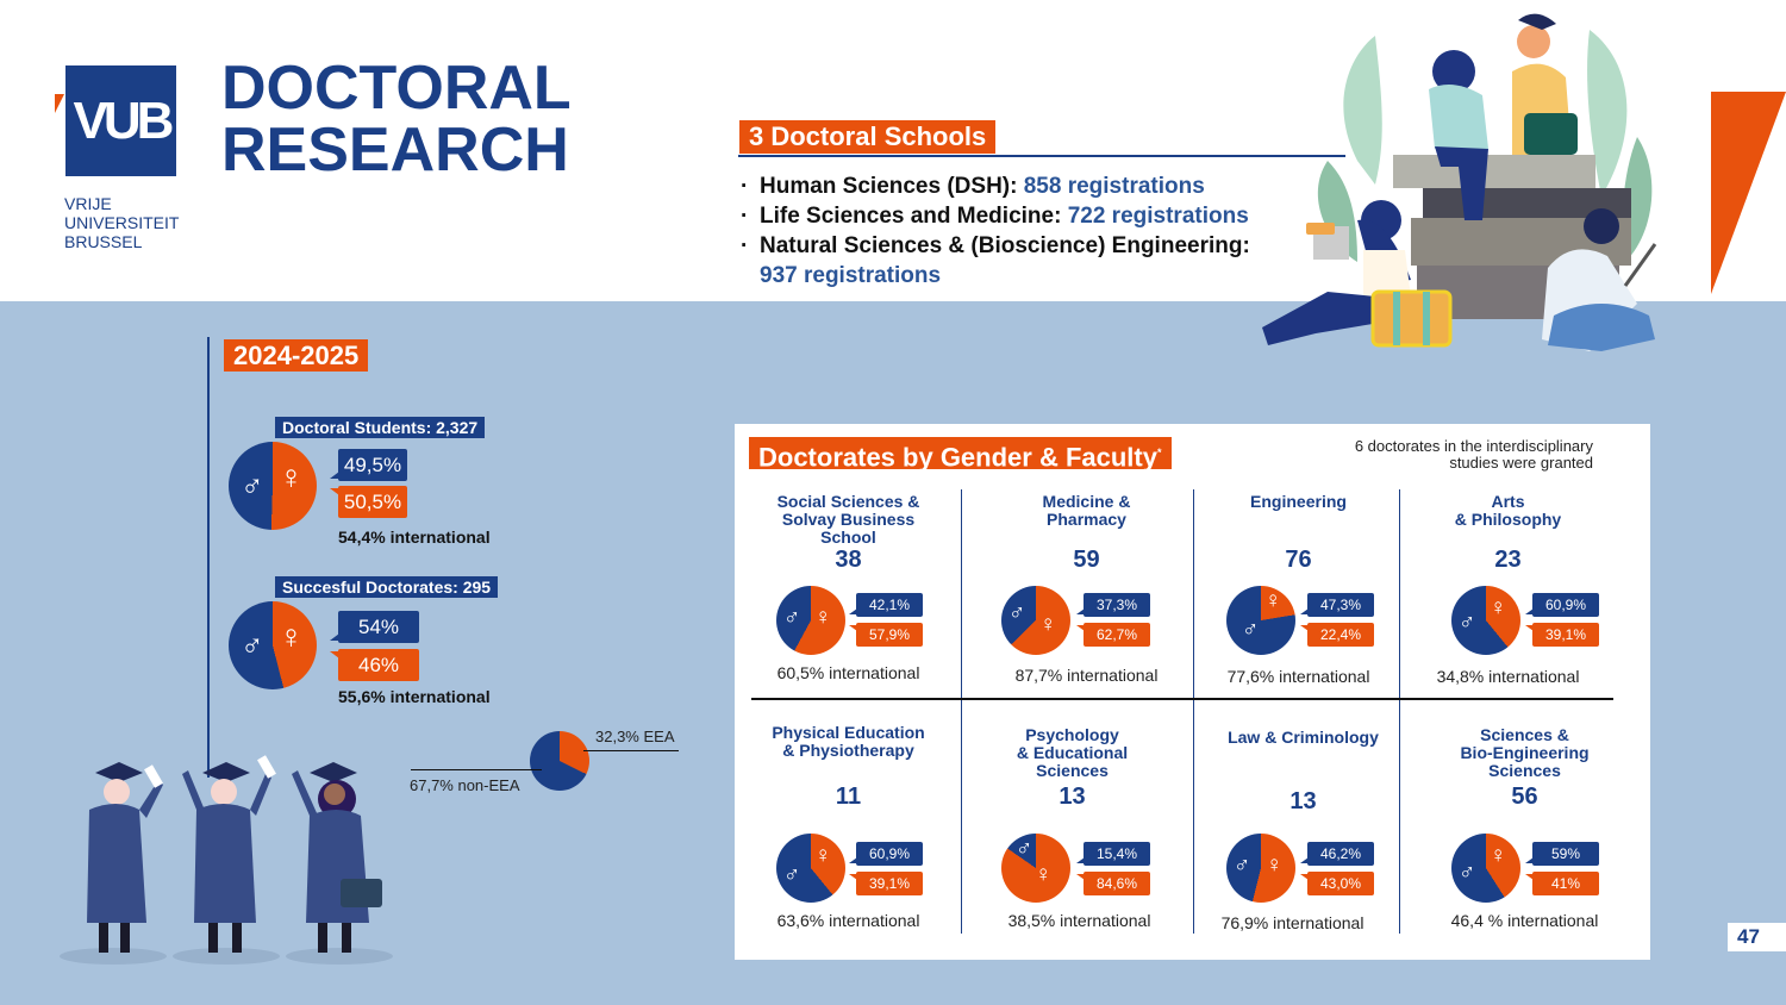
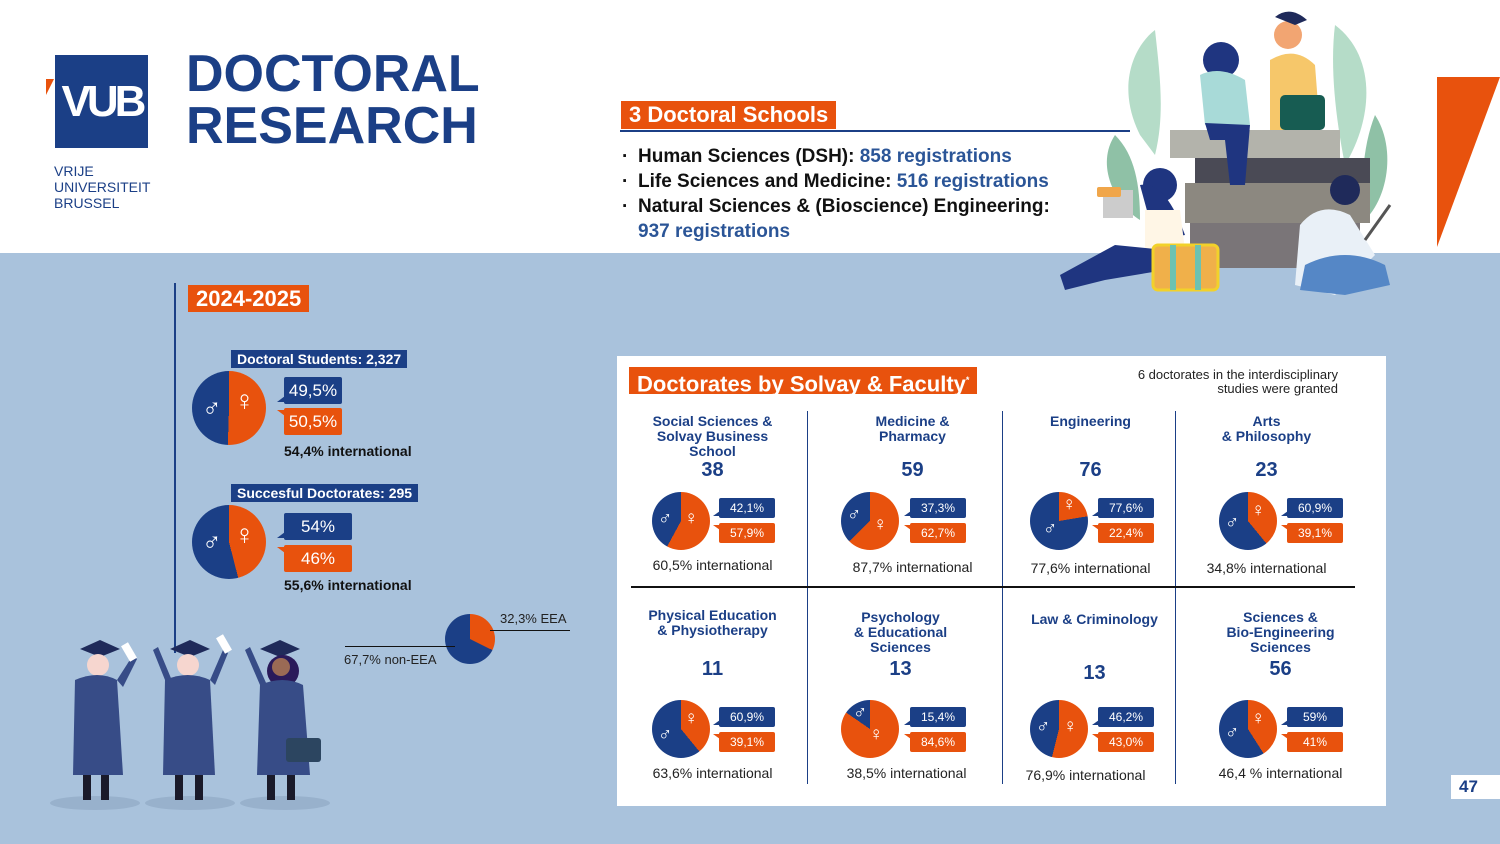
  VUB
  VRIJE
  UNIVERSITEIT
  BRUSSEL
  DOCTORAL
  RESEARCH
  3 Doctoral Schools
  Human Sciences (DSH): 858 registrations
- Life Sciences and Medicine: 722 registrations
+ Life Sciences and Medicine: 516 registrations
  Natural Sciences & (Bioscience) Engineering:
  937 registrations
  2024-2025
  Doctoral Students: 2,327
  ♂
  ♀
  49,5%
  50,5%
  54,4% international
  Succesful Doctorates: 295
  ♂
  ♀
  54%
  46%
  55,6% international
  32,3% EEA
  67,7% non-EEA
- Doctorates by Gender & Faculty*
+ Doctorates by Solvay & Faculty*
  6 doctorates in the interdisciplinary
  studies were granted
  Social Sciences &
  Solvay Business
  School
  38
  ♂
  ♀
  42,1%
  57,9%
  60,5% international
  Medicine &
  Pharmacy
  59
  ♂
  ♀
  37,3%
  62,7%
  87,7% international
  Engineering
  76
  ♂
  ♀
- 47,3%
+ 77,6%
  22,4%
  77,6% international
  Arts
  & Philosophy
  23
  ♂
  ♀
  60,9%
  39,1%
  34,8% international
  Physical Education
  & Physiotherapy
  11
  ♂
  ♀
  60,9%
  39,1%
  63,6% international
  Psychology
  & Educational
  Sciences
  13
  ♂
  ♀
  15,4%
  84,6%
  38,5% international
  Law & Criminology
  13
  ♂
  ♀
  46,2%
  43,0%
  76,9% international
  Sciences &
  Bio-Engineering
  Sciences
  56
  ♂
  ♀
  59%
  41%
  46,4 % international
  47
